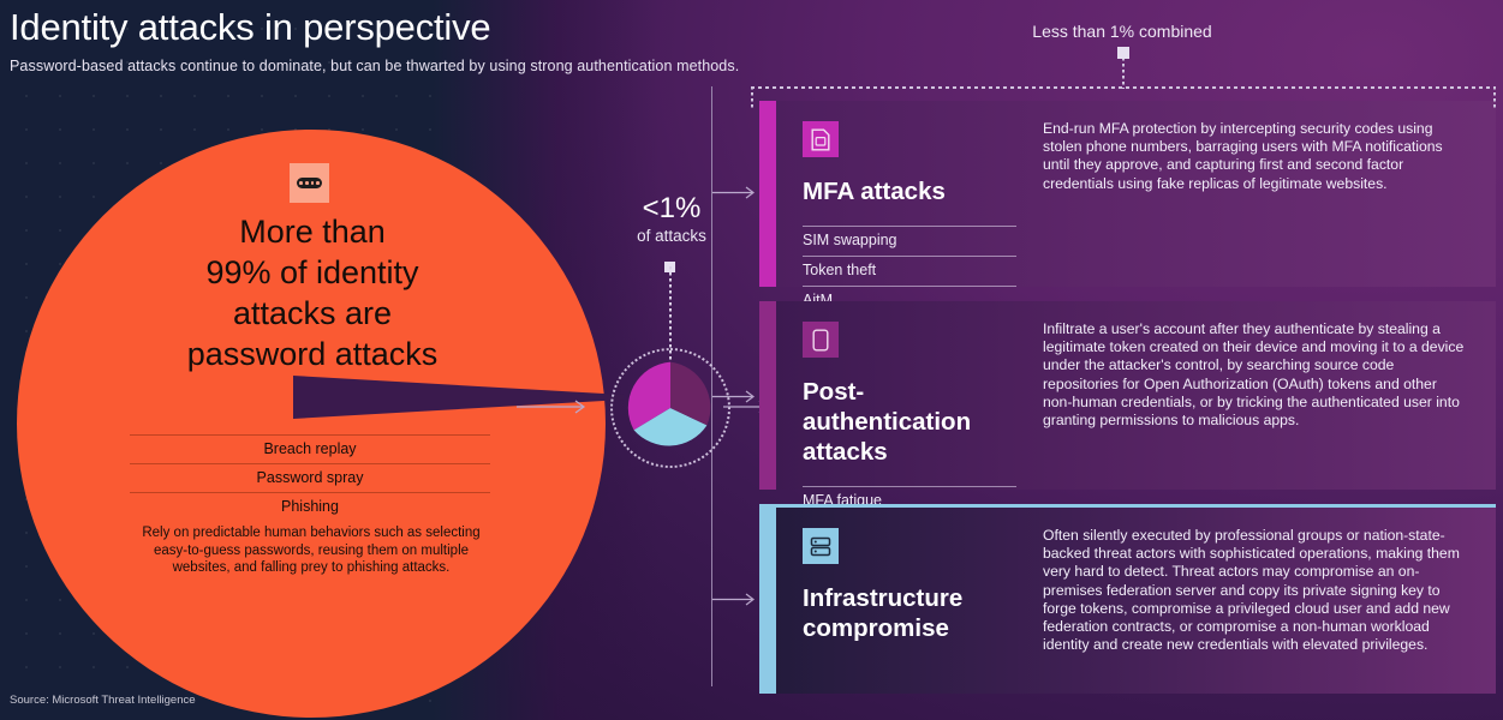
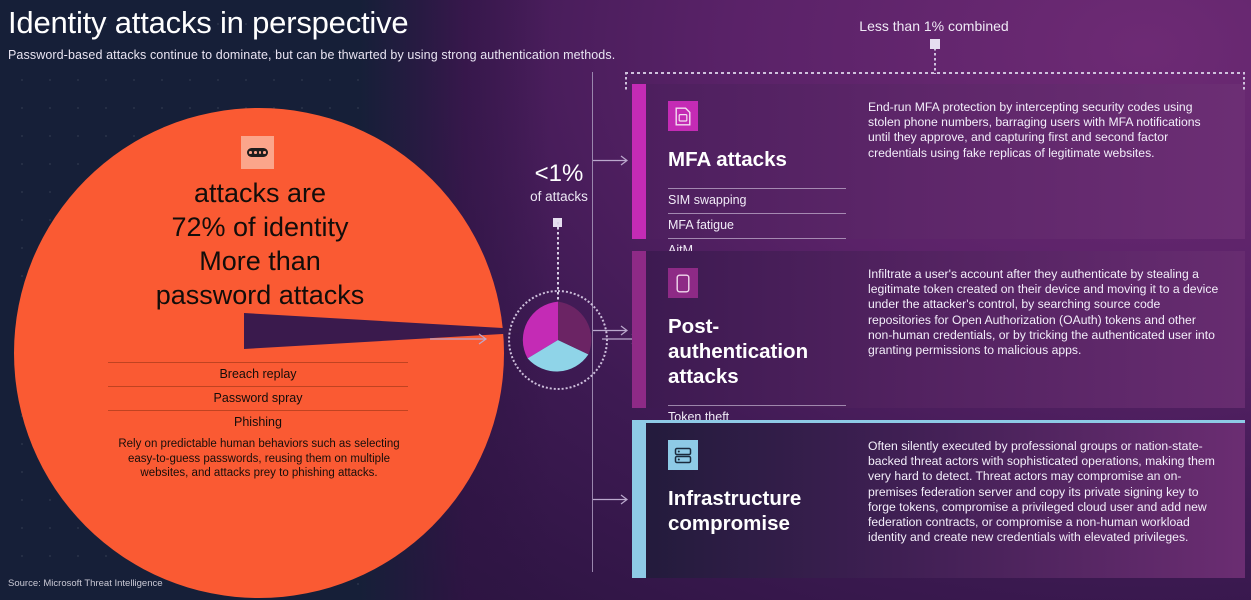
  Identity attacks in perspective
  Password-based attacks continue to dominate, but can be thwarted by using strong authentication methods.
- More than
+ attacks are
- 99% of identity
+ 72% of identity
- attacks are
+ More than
  password attacks
  Breach replay
  Password spray
  Phishing
- Rely on predictable human behaviors such as selecting easy-to-guess passwords, reusing them on multiple websites, and falling prey to phishing attacks.
+ Rely on predictable human behaviors such as selecting easy-to-guess passwords, reusing them on multiple websites, and attacks prey to phishing attacks.
  <1%
  of attacks
  Less than 1% combined
  MFA attacks
  SIM swapping
- Token theft
+ MFA fatigue
  AitM
  End-run MFA protection by intercepting security codes using stolen phone numbers, barraging users with MFA notifications until they approve, and capturing first and second factor credentials using fake replicas of legitimate websites.
  Post-authentication attacks
- MFA fatigue
+ Token theft
  Infiltrate a user's account after they authenticate by stealing a legitimate token created on their device and moving it to a device under the attacker's control, by searching source code repositories for Open Authorization (OAuth) tokens and other non-human credentials, or by tricking the authenticated user into granting permissions to malicious apps.
  Infrastructure compromise
  Often silently executed by professional groups or nation-state-backed threat actors with sophisticated operations, making them very hard to detect. Threat actors may compromise an on-premises federation server and copy its private signing key to forge tokens, compromise a privileged cloud user and add new federation contracts, or compromise a non-human workload identity and create new credentials with elevated privileges.
  Source: Microsoft Threat Intelligence
